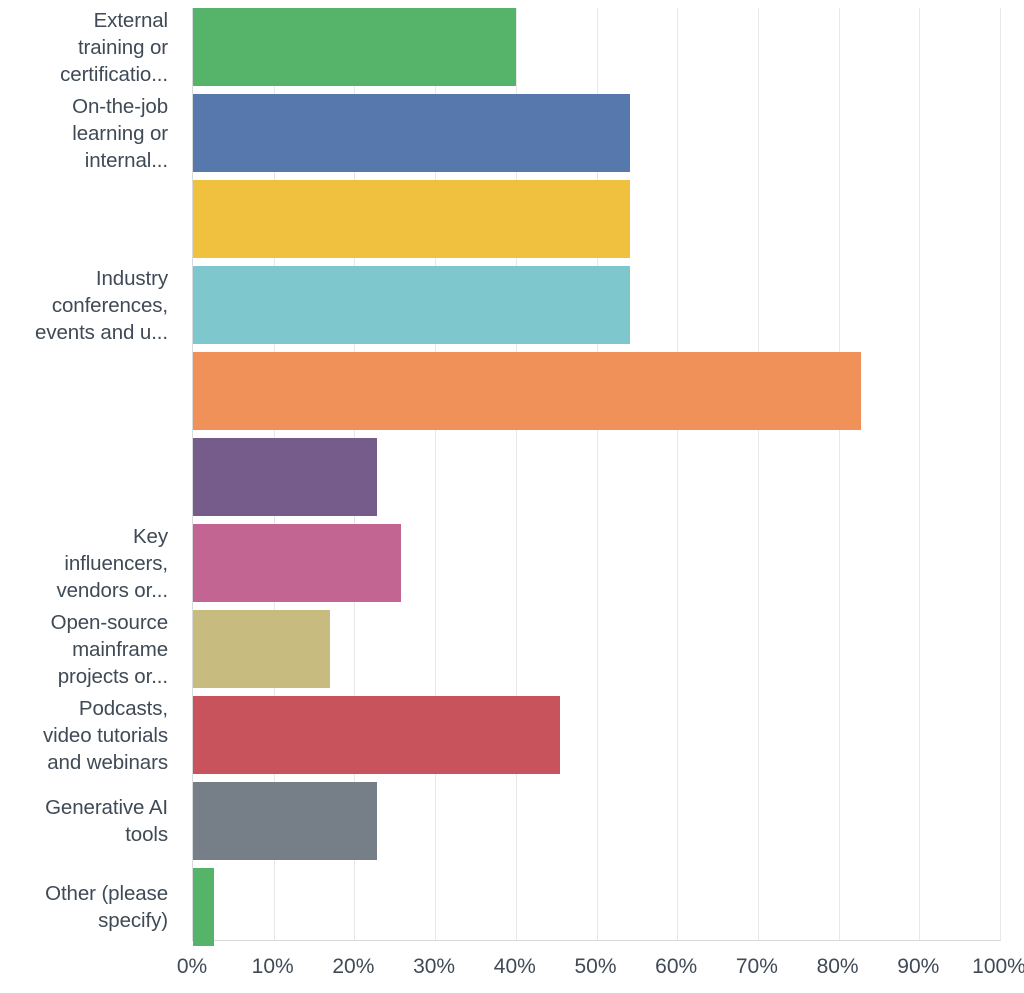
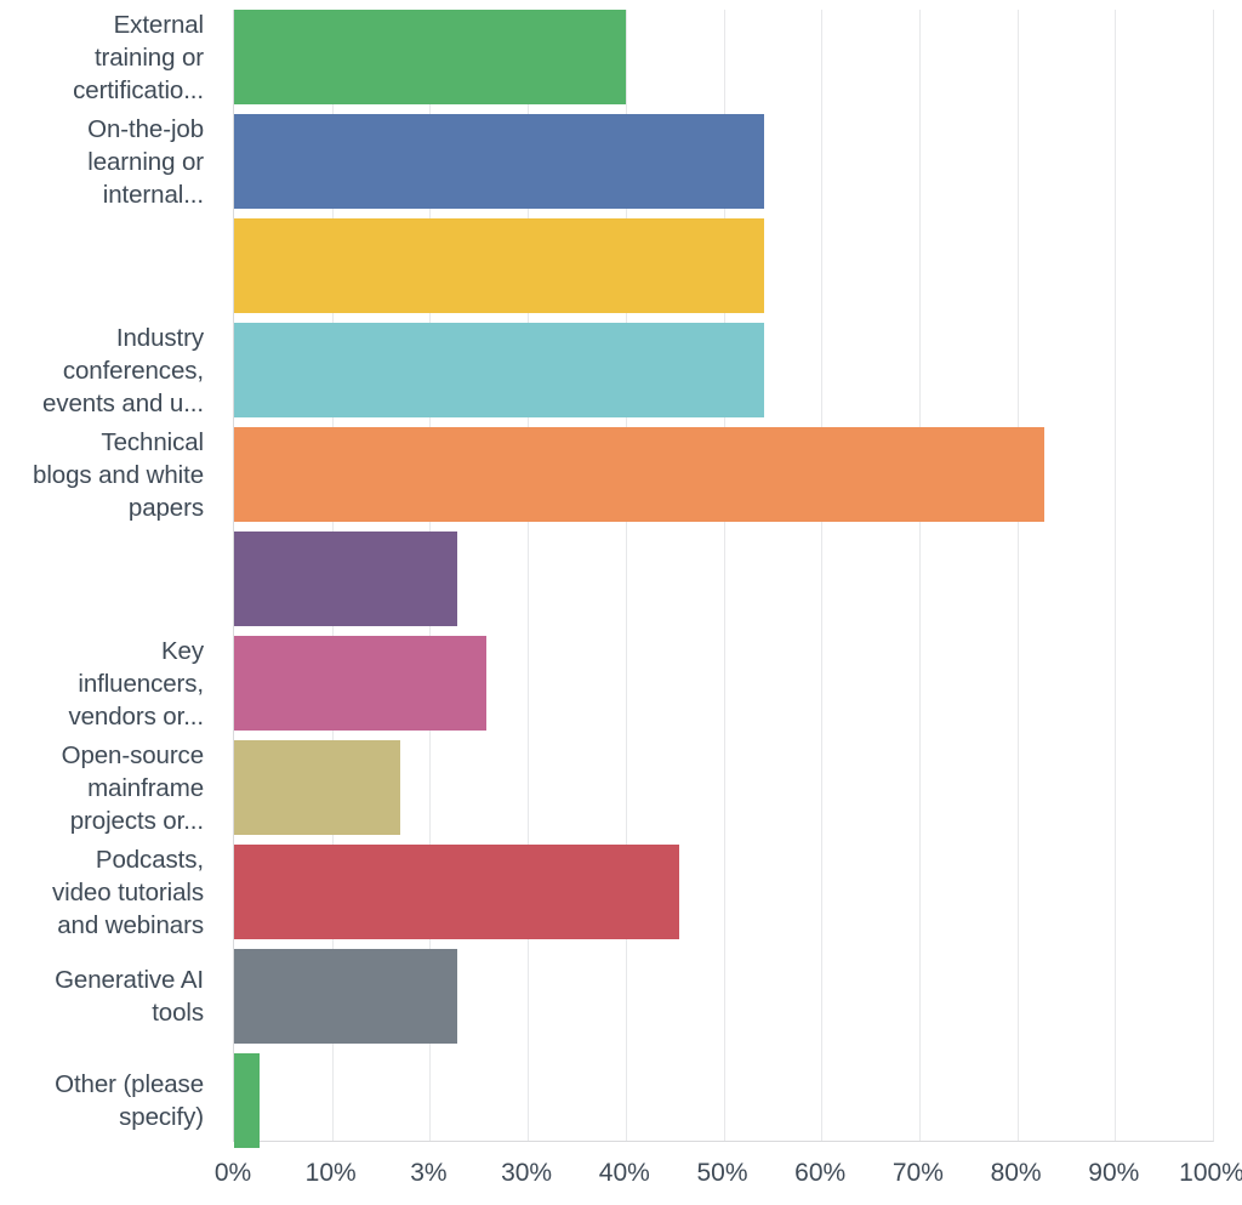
  External
  training or
  certificatio...
  On-the-job
  learning or
  internal...
  Industry
  conferences,
  events and u...
+ Technical
+ blogs and white
+ papers
  Key
  influencers,
  vendors or...
  Open-source
  mainframe
  projects or...
  Podcasts,
  video tutorials
  and webinars
  Generative AI
  tools
  Other (please
  specify)
  0%
  10%
- 20%
+ 3%
  30%
  40%
  50%
  60%
  70%
  80%
  90%
  100%
